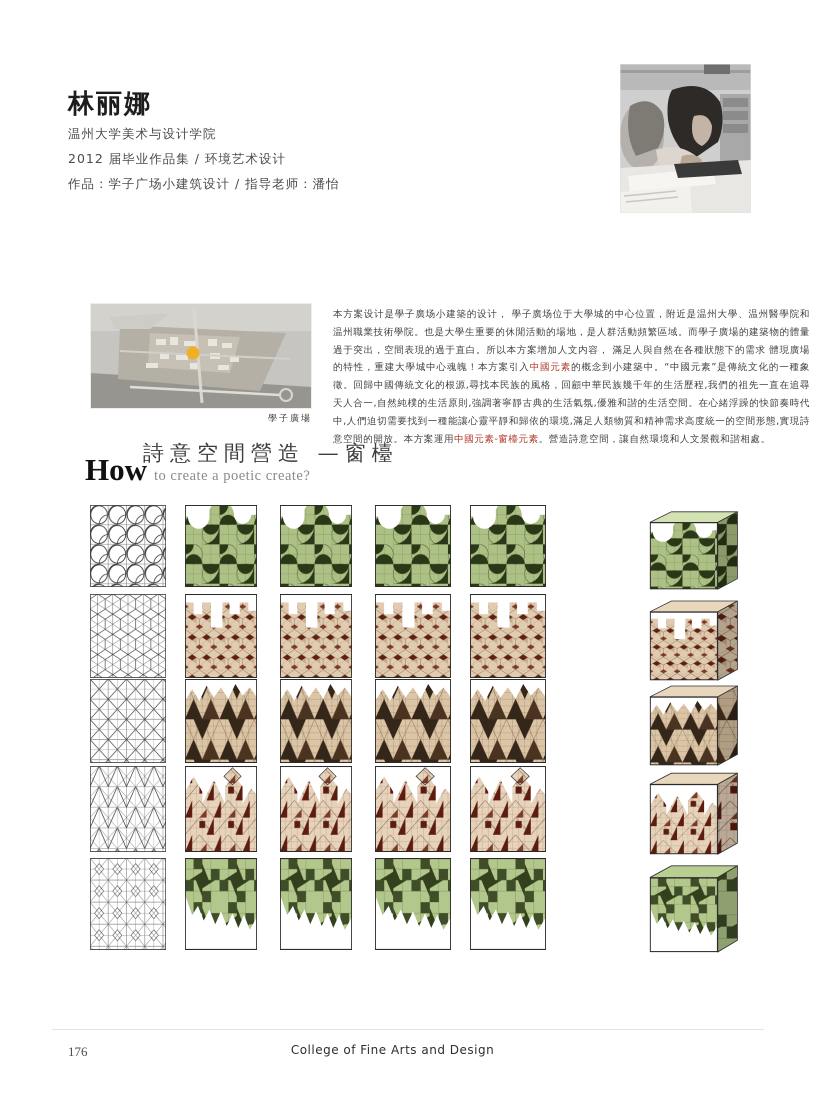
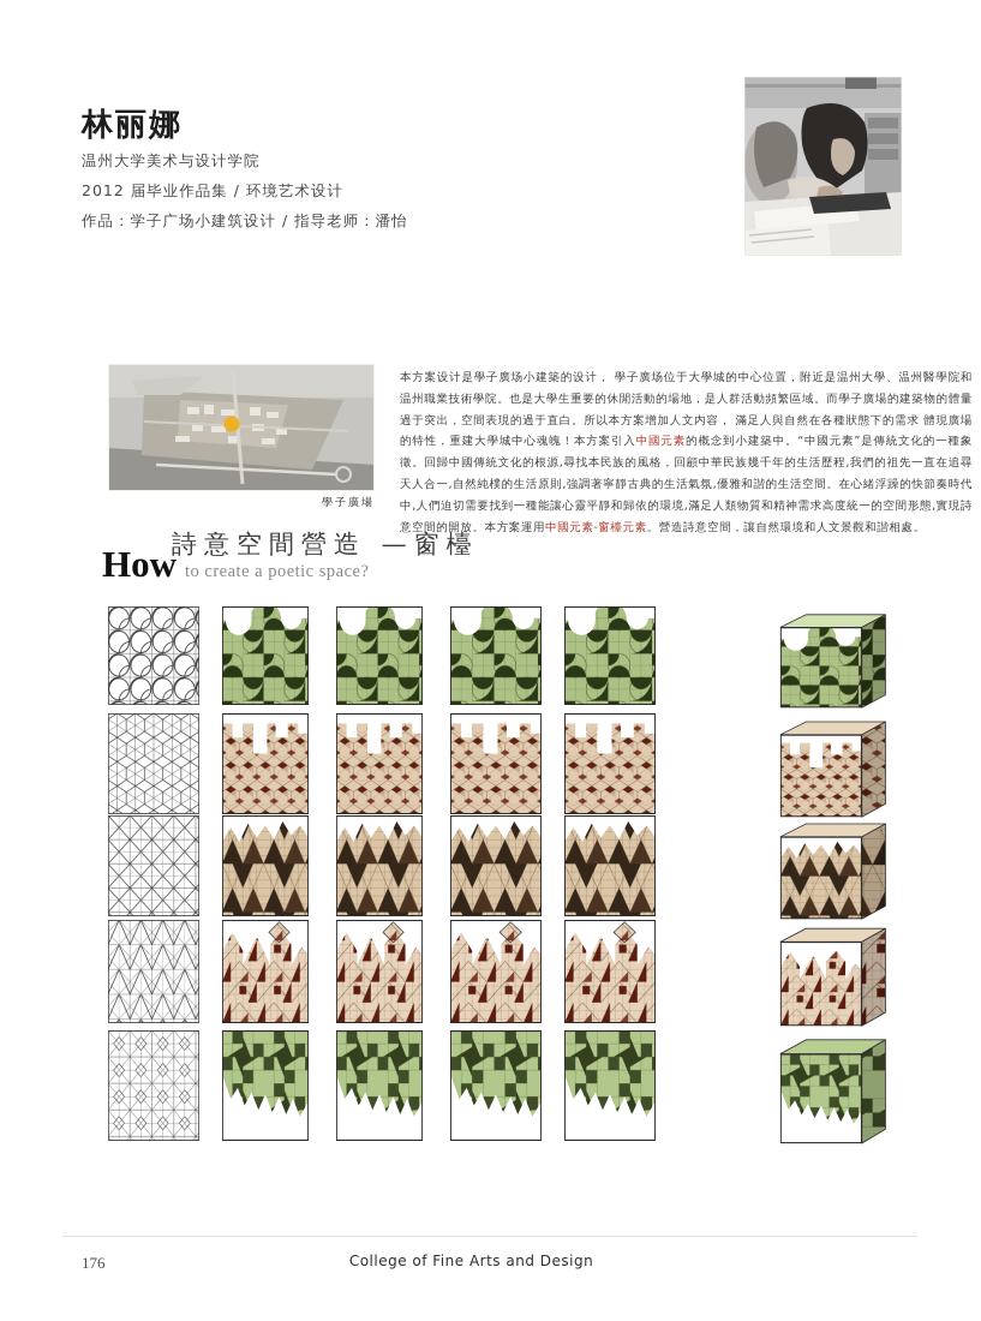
  林丽娜
  温州大学美术与设计学院
  2012 届毕业作品集 / 环境艺术设计
  作品：学子广场小建筑设计 / 指导老师：潘怡
  學子廣場
  本方案设计是學子廣场小建築的设计， 學子廣场位于大學城的中心位置，附近是温州大學、温州醫學院和温州職業技術學院。也是大學生重要的休閒活動的場地，是人群活動頻繁區域。而學子廣場的建築物的體量過于突出，空間表現的過于直白。所以本方案增加人文内容， 滿足人與自然在各種狀態下的需求 體現廣場的特性，重建大學城中心魂魄！本方案引入中國元素的概念到小建築中。“中國元素”是傳統文化的一種象徵。回歸中國傳統文化的根源,尋找本民族的風格，回顧中華民族幾千年的生活歷程,我們的祖先一直在追尋天人合一,自然純樸的生活原則,強調著寧靜古典的生活氣氛,優雅和諧的生活空間。在心緒浮躁的快節奏時代中,人們迫切需要找到一種能讓心靈平靜和歸依的環境,滿足人類物質和精神需求高度統一的空間形態,實現詩意空間的開放。本方案運用中國元素-窗檯元素。營造詩意空間，讓自然環境和人文景觀和諧相處。
  詩意空間營造 —窗檯
  How
- to create a poetic create?
+ to create a poetic space?
  176
  College of Fine Arts and Design
